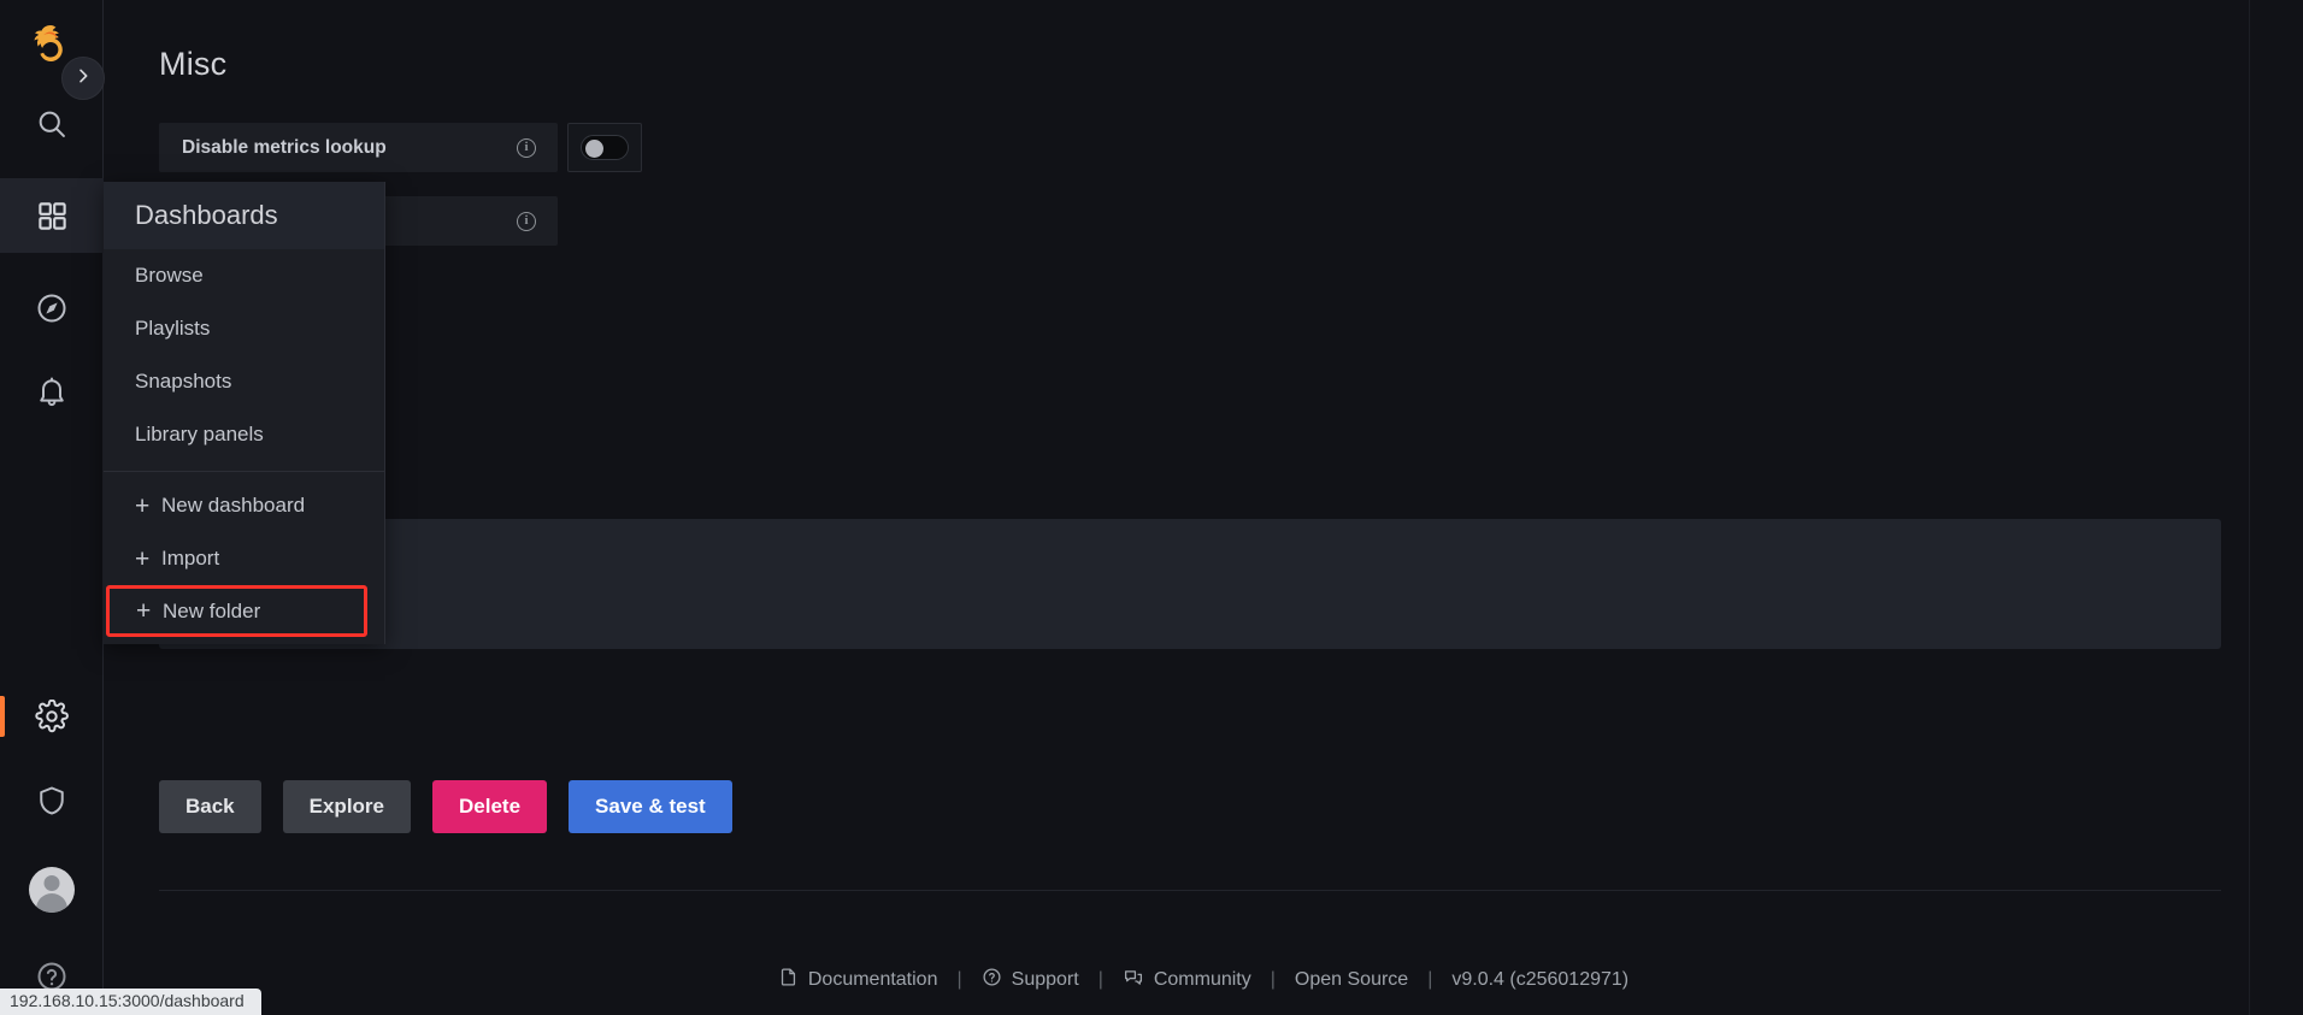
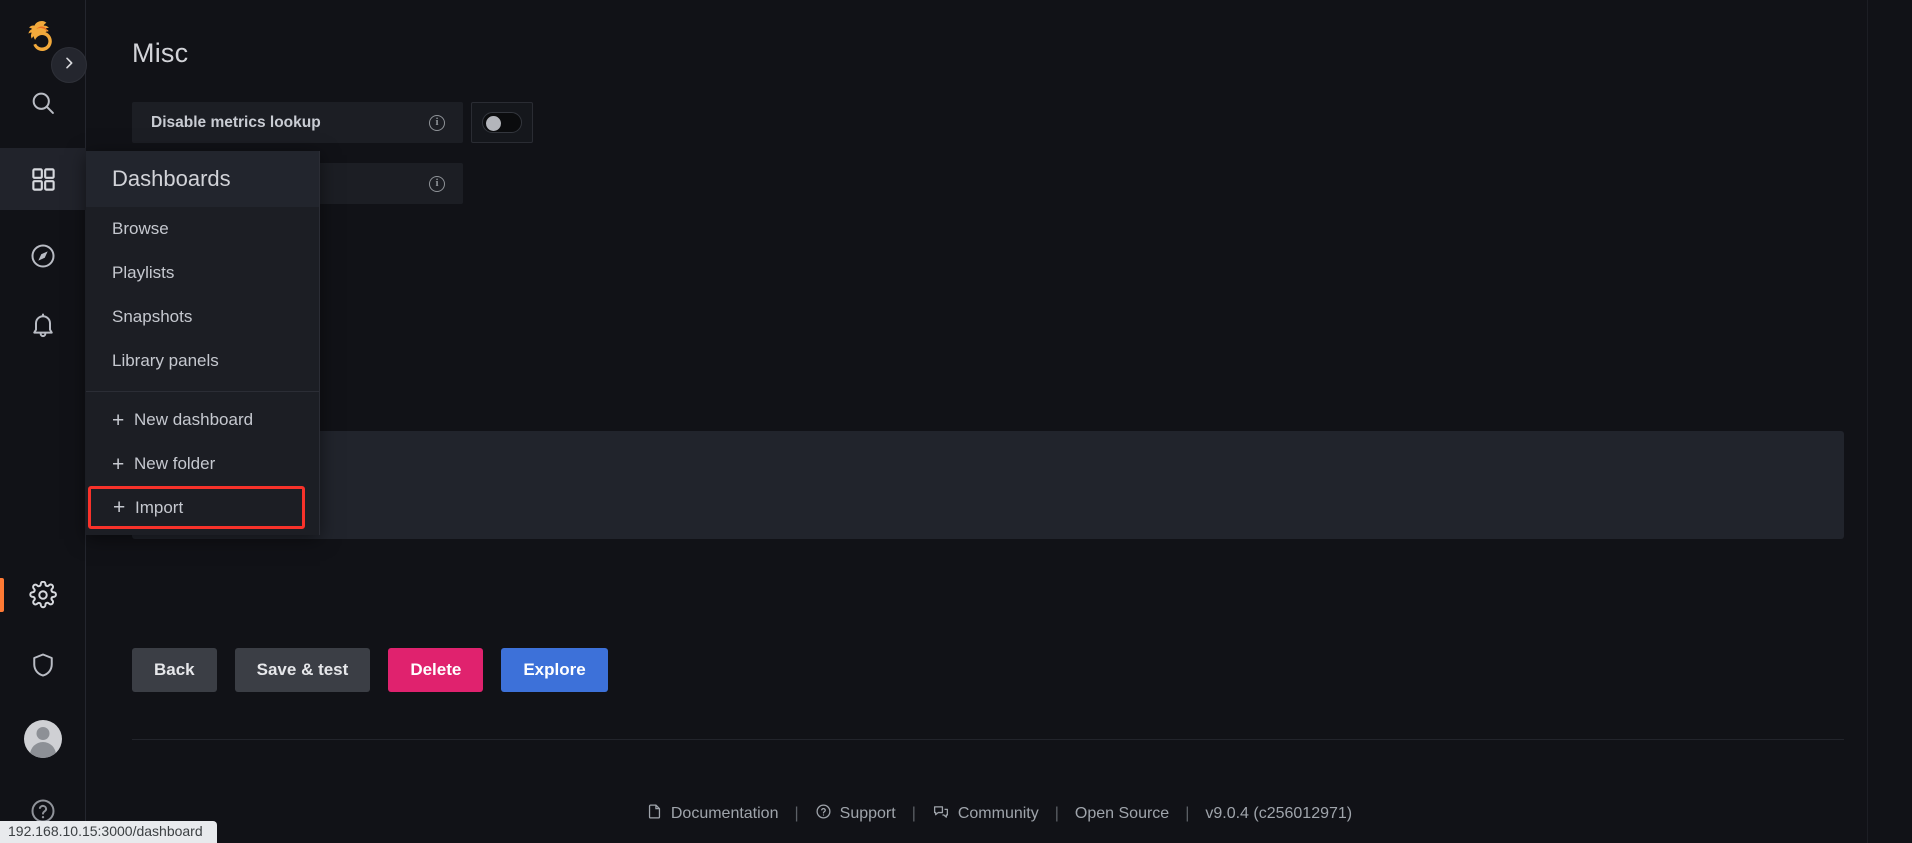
  Misc
  Disable metrics lookup
  i
  i
  Back
- Explore
+ Save & test
  Delete
- Save & test
+ Explore
  Dashboards
  Browse
  Playlists
  Snapshots
  Library panels
  +
  New dashboard
  +
- Import
+ New folder
  +
- New folder
+ Import
  Documentation
  |
  Support
  |
  Community
  |
  Open Source
  |
  v9.0.4 (c256012971)
  192.168.10.15:3000/dashboard
